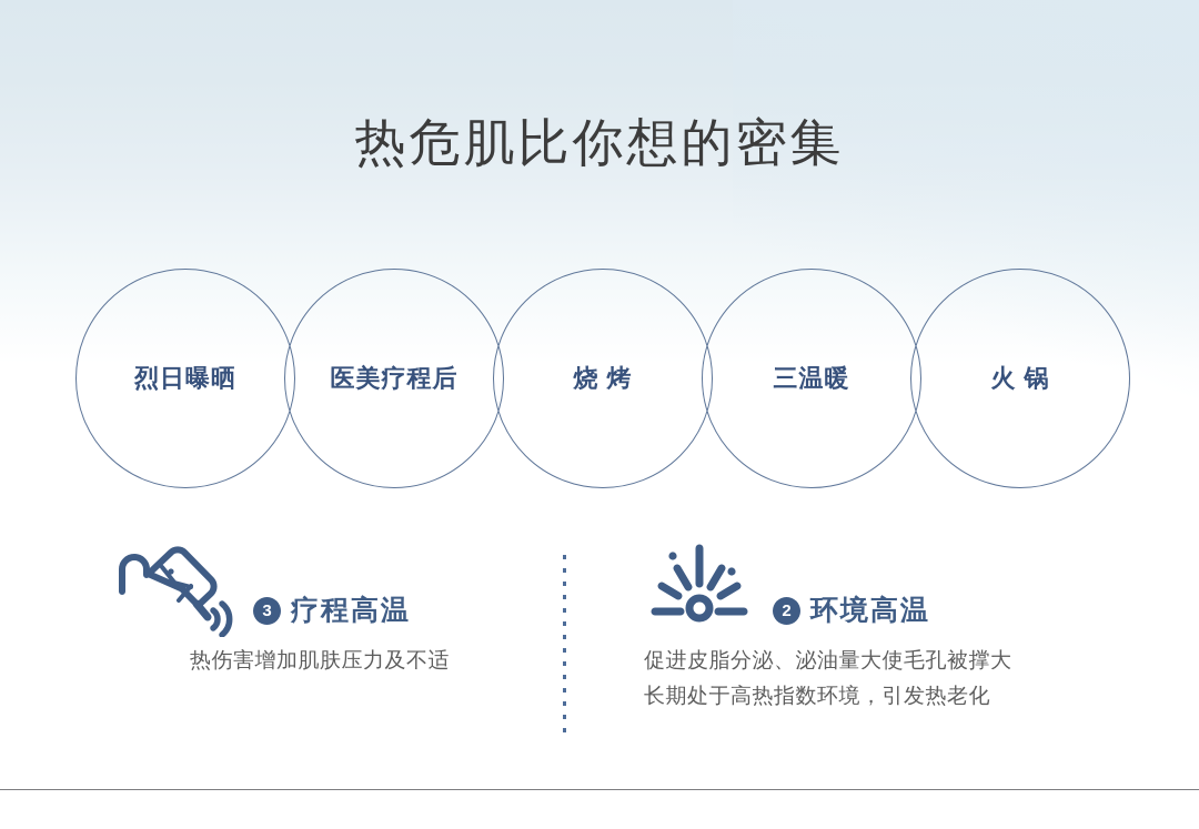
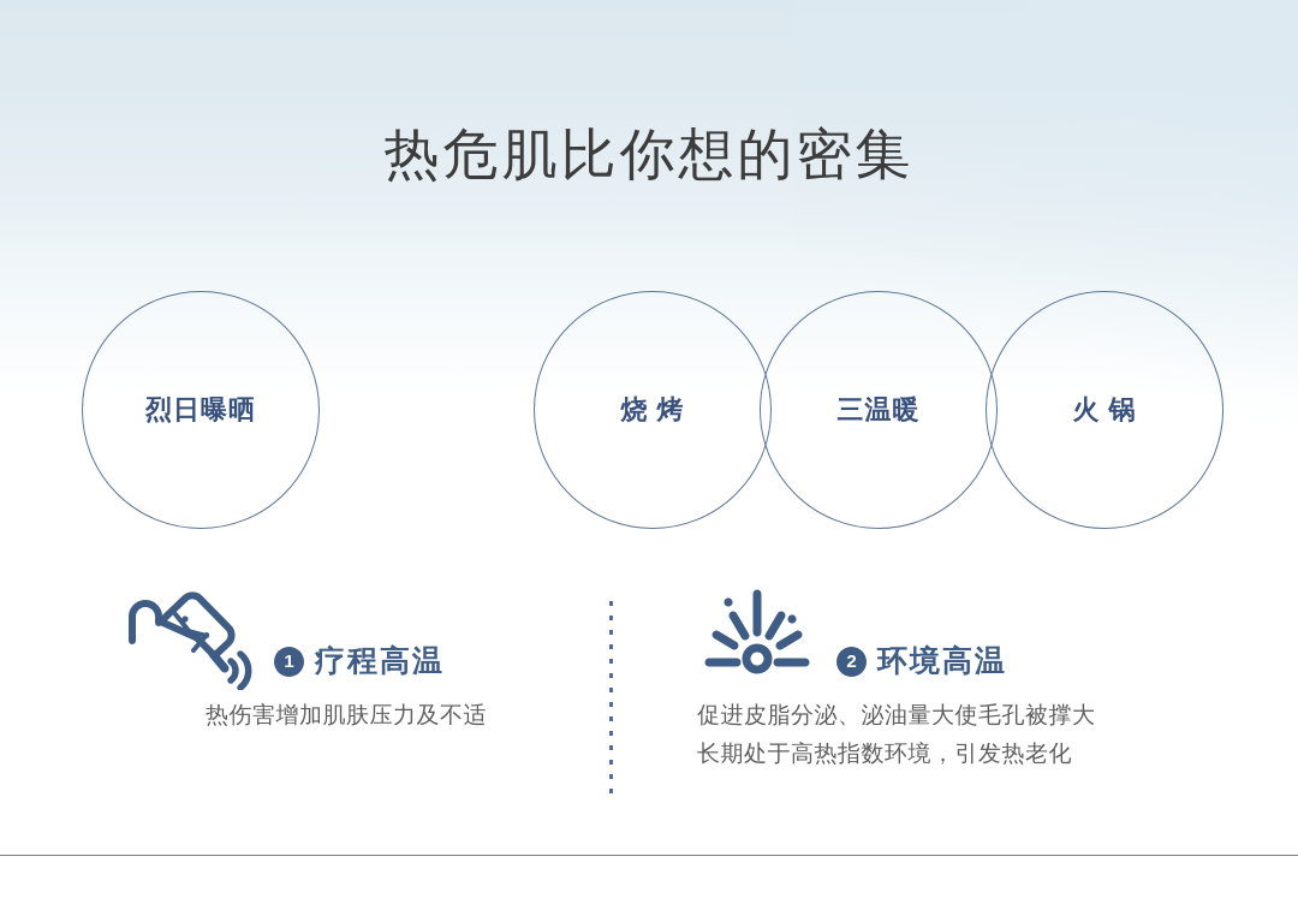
  热危肌比你想的密集
  烈日曝晒
- 医美疗程后
  烧 烤
  三温暖
  火 锅
- 3
+ 1
  疗程高温
  热伤害增加肌肤压力及不适
  2
  环境高温
  促进皮脂分泌、泌油量大使毛孔被撑大
  长期处于高热指数环境，引发热老化
